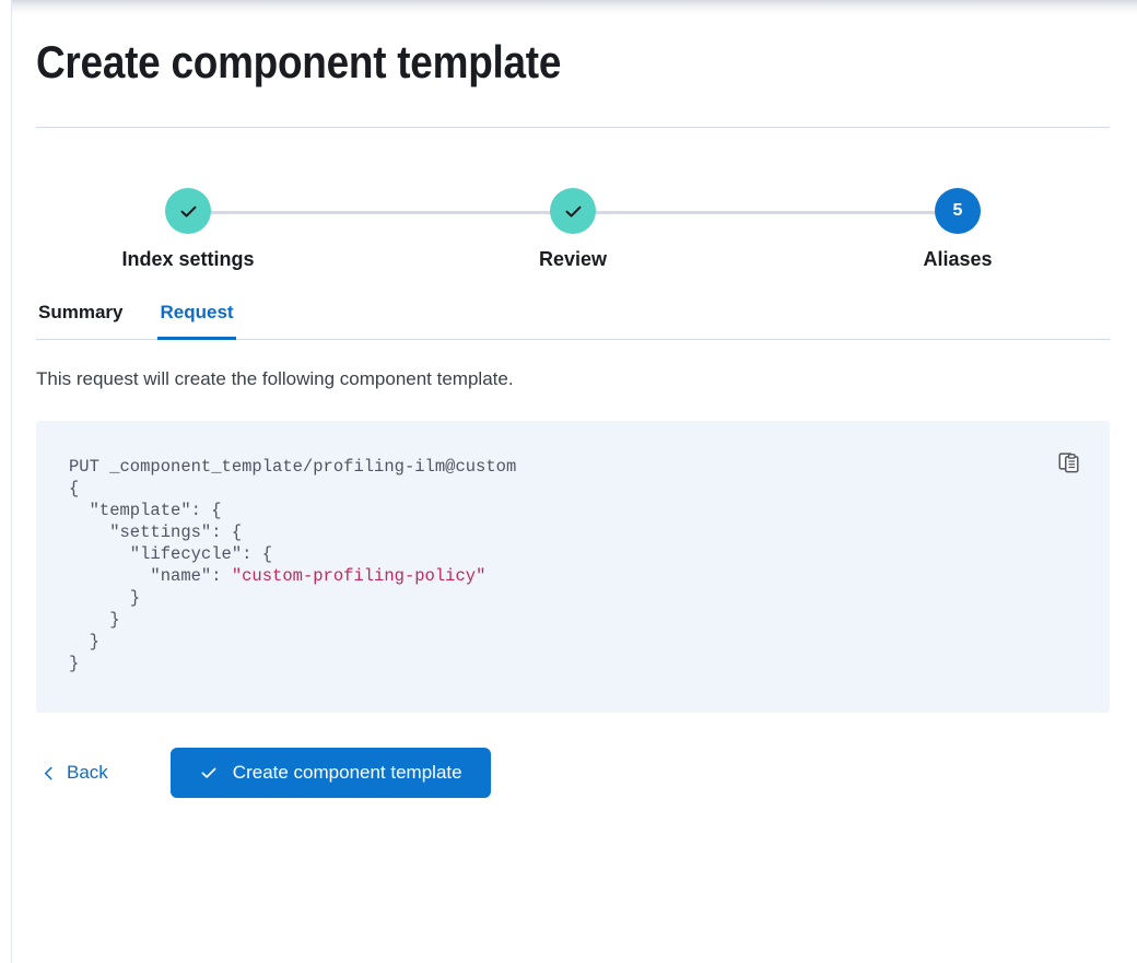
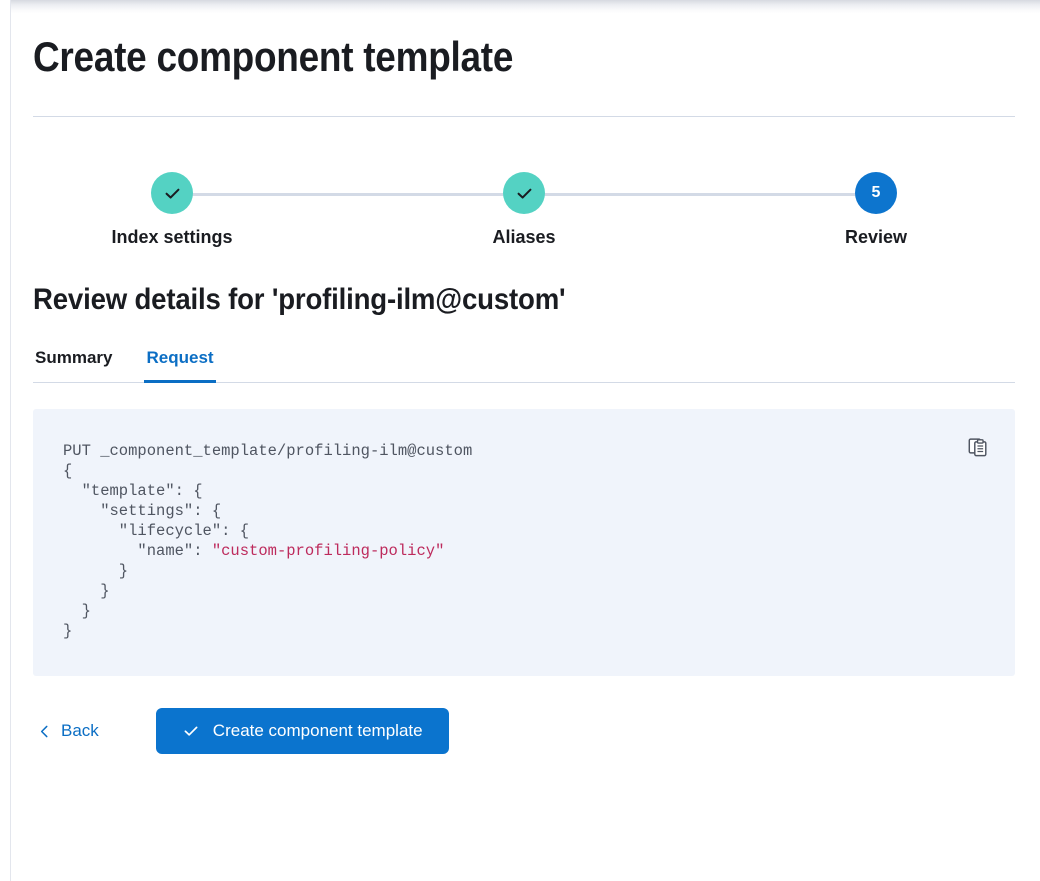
  Create component template
  Index settings
- Review
+ Aliases
  5
- Aliases
+ Review
+ Review details for 'profiling-ilm@custom'
  Summary
  Request
- This request will create the following component template.
  PUT _component_template/profiling-ilm@custom { "template": { "settings": { "lifecycle": { "name": "custom-profiling-policy" } } } }
  Back
  Create component template
